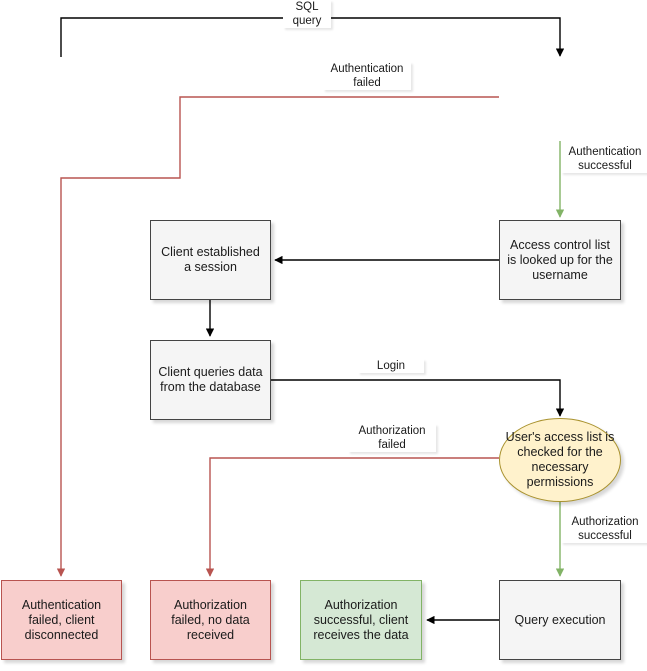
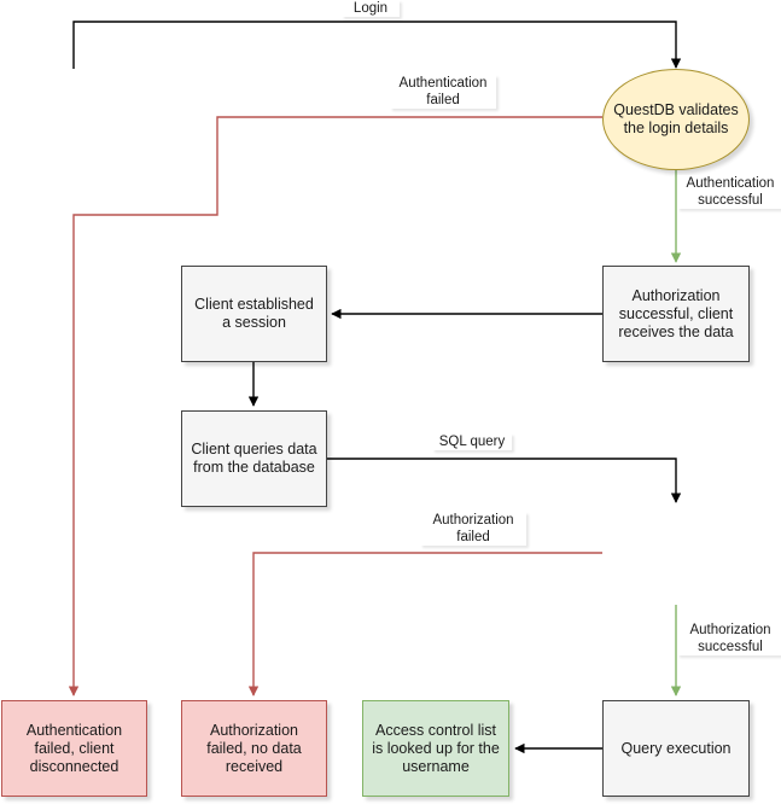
+ QuestDB validates the login details
- Access control list is looked up for the username
+ Authorization successful, client receives the data
  Client established a session
  Client queries data from the database
- User's access list is checked for the necessary permissions
  Query execution
  Authentication failed, client disconnected
  Authorization failed, no data received
- Authorization successful, client receives the data
+ Access control list is looked up for the username
- SQL query
+ Login
  Authentication
  failed
  Authentication
  successful
- Login
+ SQL query
  Authorization
  failed
  Authorization
  successful
